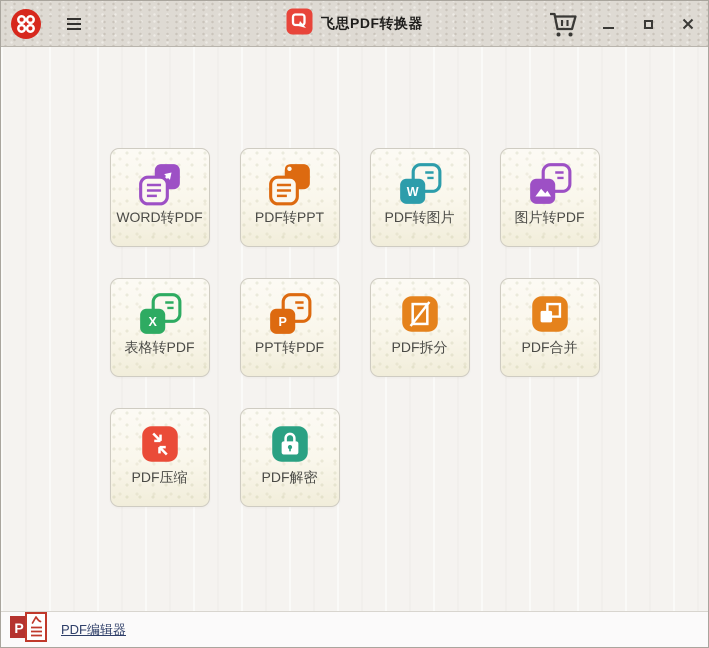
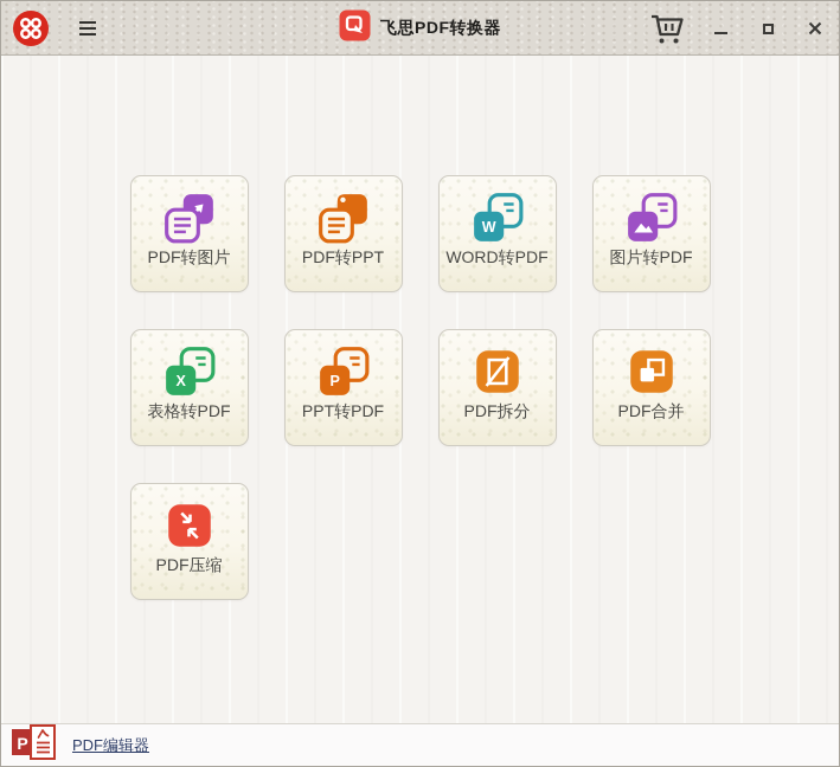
  飞思PDF转换器
- WORD转PDF
+ PDF转图片
  PDF转PPT
  W
- PDF转图片
+ WORD转PDF
  图片转PDF
  X
  表格转PDF
  P
  PPT转PDF
  PDF拆分
  PDF合并
  PDF压缩
- PDF解密
  P
  PDF编辑器
